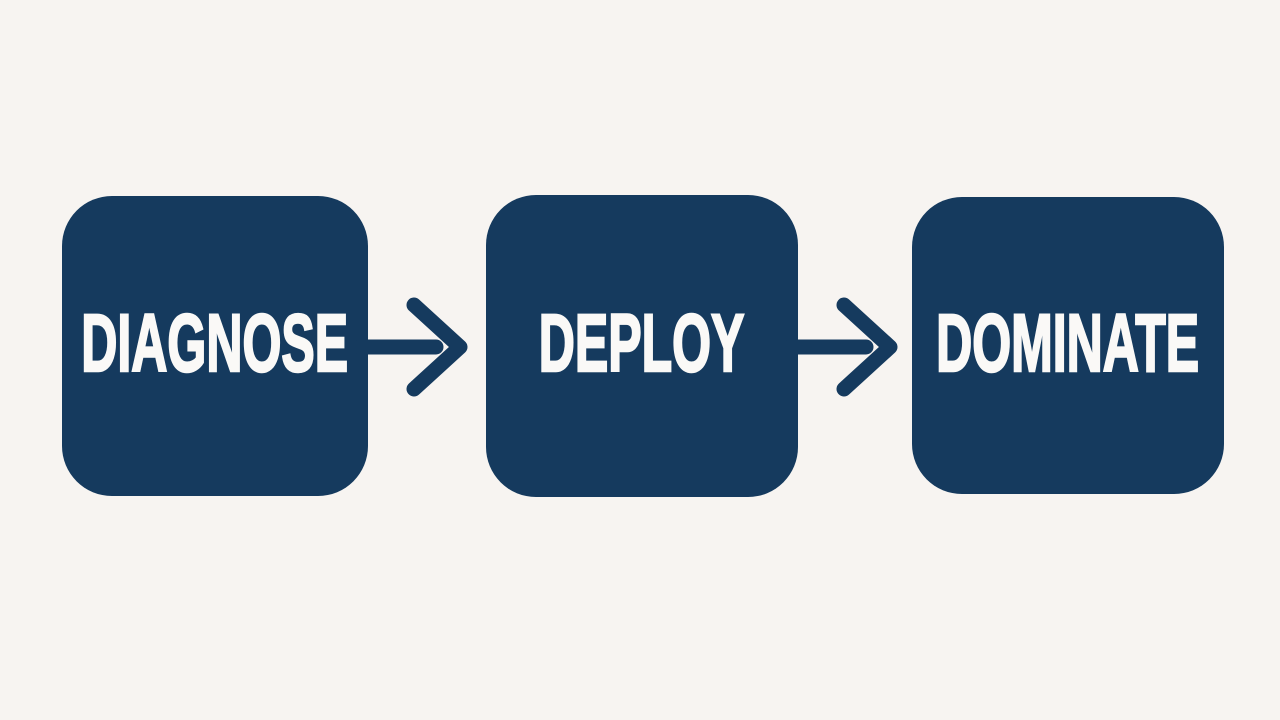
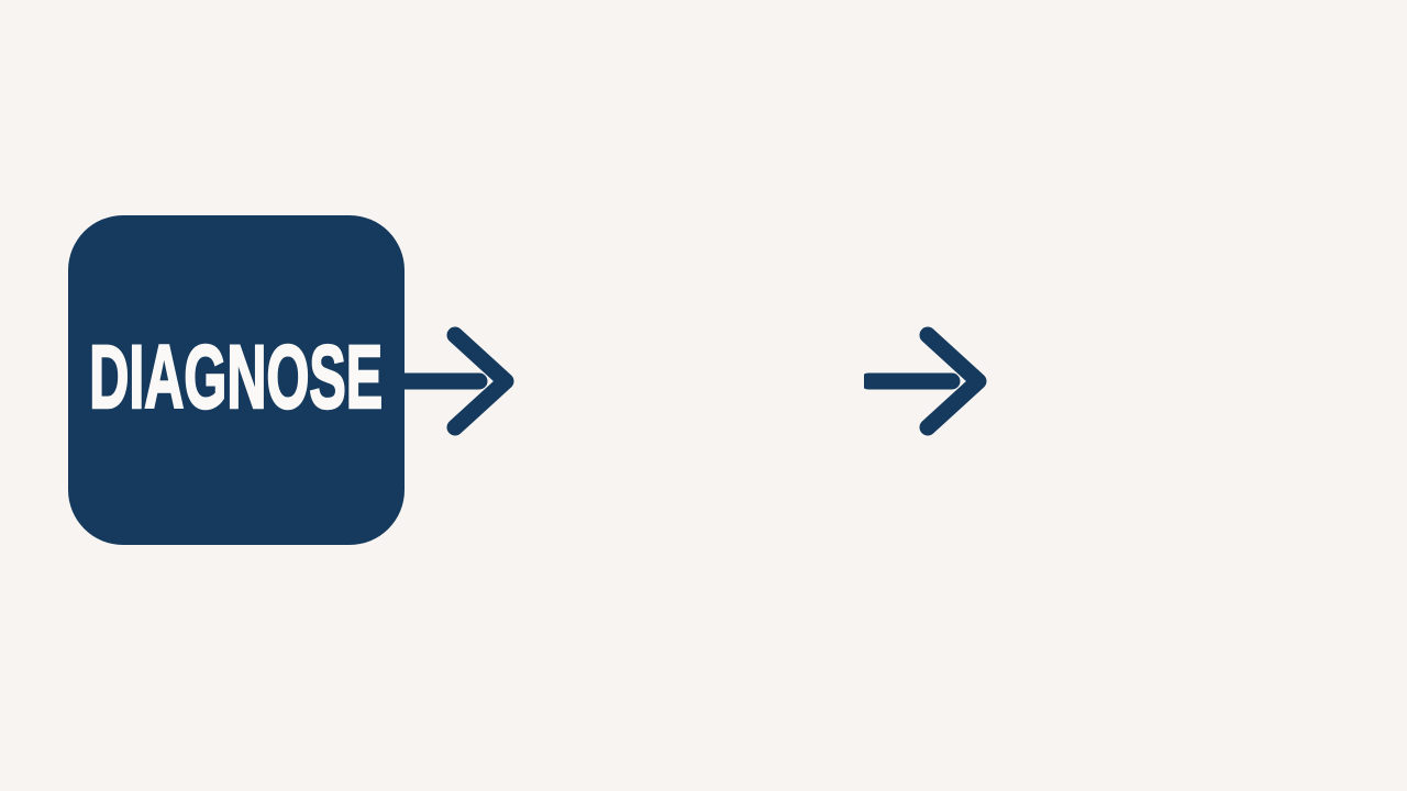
  DIAGNOSE
- DEPLOY
- DOMINATE
